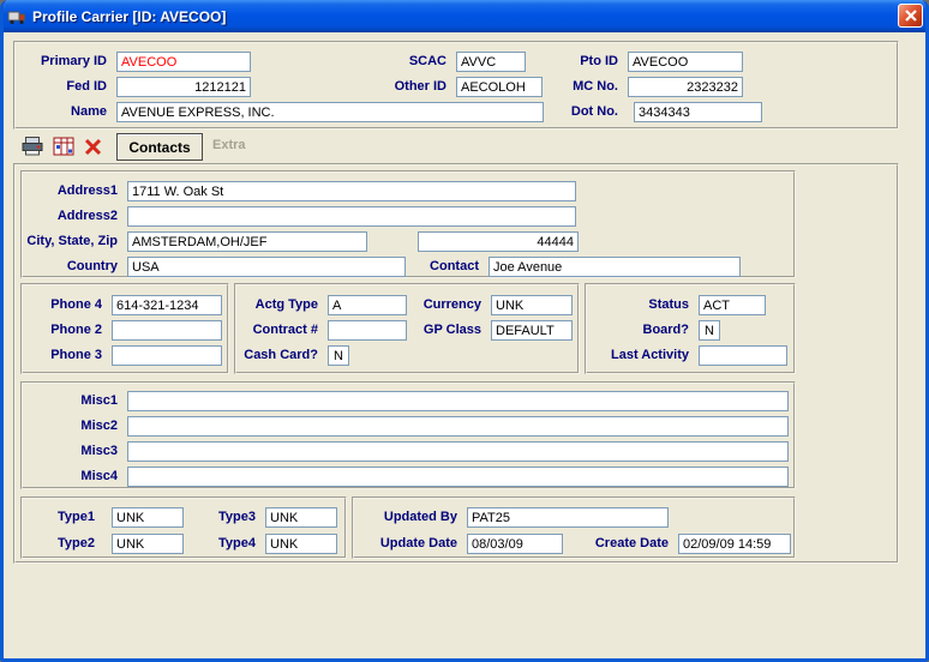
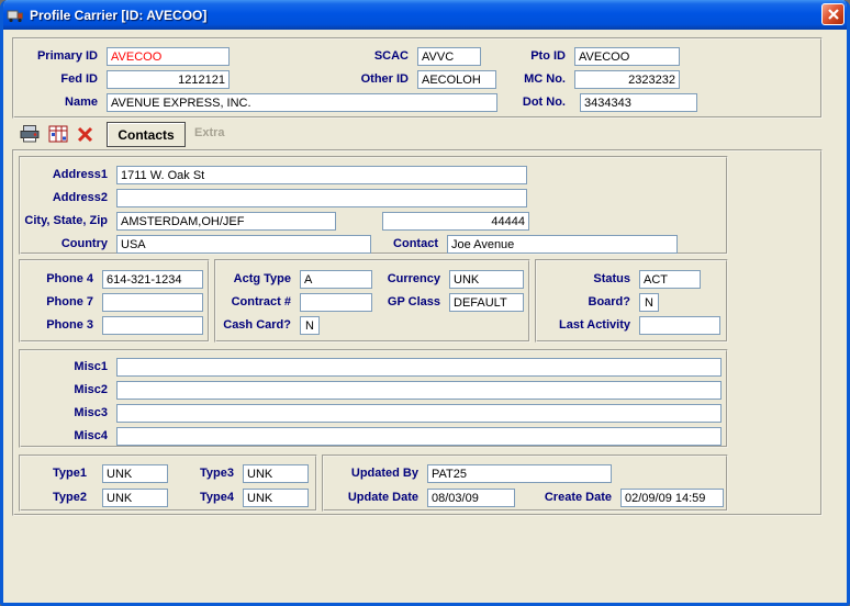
  Profile Carrier [ID: AVECOO]
  Primary ID
  AVECOO
  SCAC
  AVVC
  Pto ID
  AVECOO
  Fed ID
  1212121
  Other ID
  AECOLOH
  MC No.
  2323232
  Name
  AVENUE EXPRESS, INC.
  Dot No.
  3434343
  Contacts
  Extra
  Address1
  1711 W. Oak St
  Address2
  City, State, Zip
  AMSTERDAM,OH/JEF
  44444
  Country
  USA
  Contact
  Joe Avenue
  Phone 4
  614-321-1234
- Phone 2
+ Phone 7
  Phone 3
  Actg Type
  A
  Contract #
  Cash Card?
  N
  Currency
  UNK
  GP Class
  DEFAULT
  Status
  ACT
  Board?
  N
  Last Activity
  Misc1
  Misc2
  Misc3
  Misc4
  Type1
  UNK
  Type2
  UNK
  Type3
  UNK
  Type4
  UNK
  Updated By
  PAT25
  Update Date
  08/03/09
  Create Date
  02/09/09 14:59
